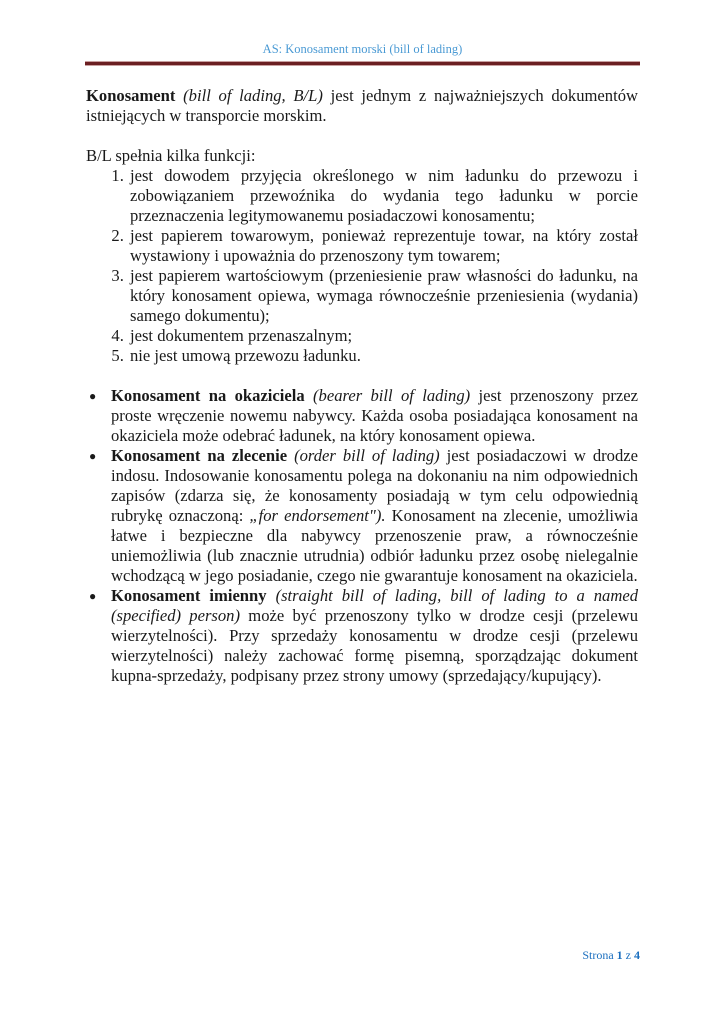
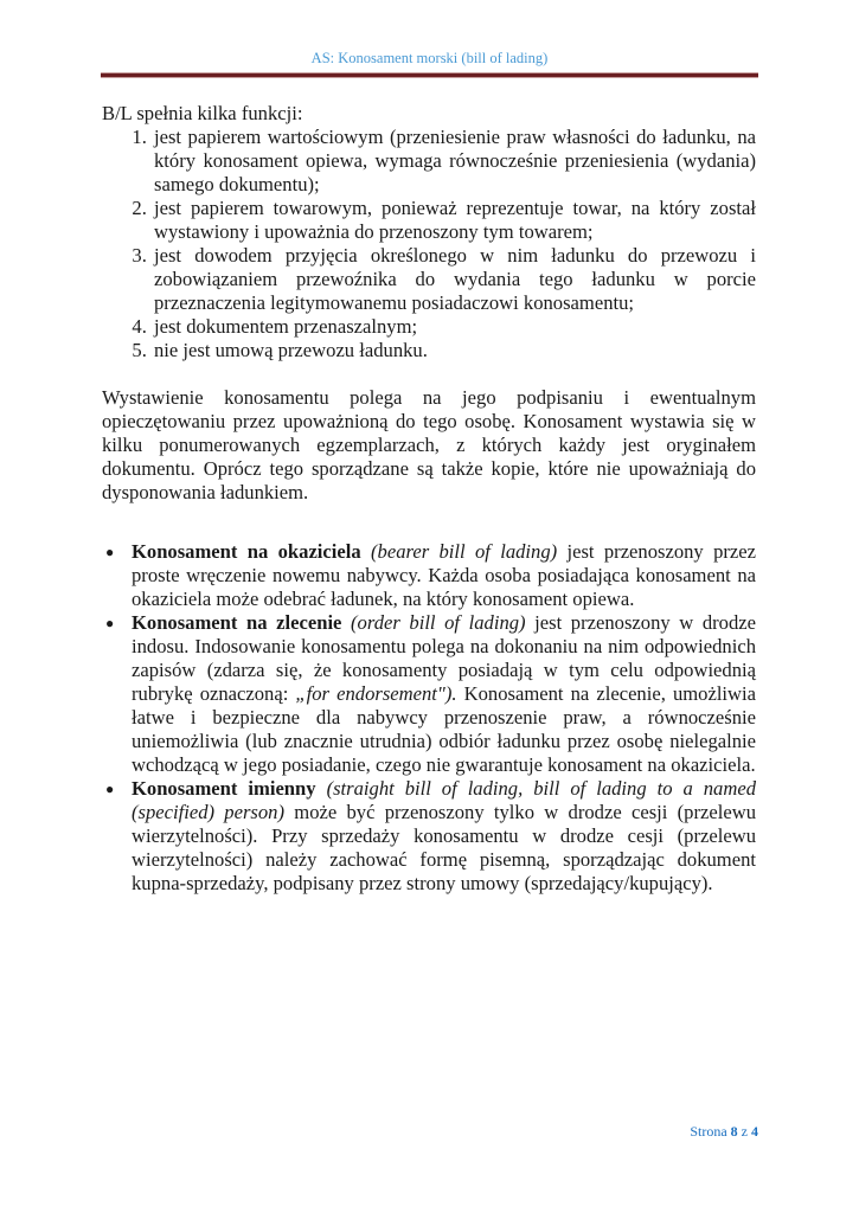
  AS: Konosament morski (bill of lading)
- Konosament (bill of lading, B/L) jest jednym z najważniejszych dokumentów istniejących w transporcie morskim.
  B/L spełnia kilka funkcji:
- jest dowodem przyjęcia określonego w nim ładunku do przewozu i zobowiązaniem przewoźnika do wydania tego ładunku w porcie przeznaczenia legitymowanemu posiadaczowi konosamentu;
+ jest papierem wartościowym (przeniesienie praw własności do ładunku, na który konosament opiewa, wymaga równocześnie przeniesienia (wydania) samego dokumentu);
  jest papierem towarowym, ponieważ reprezentuje towar, na który został wystawiony i upoważnia do przenoszony tym towarem;
- jest papierem wartościowym (przeniesienie praw własności do ładunku, na który konosament opiewa, wymaga równocześnie przeniesienia (wydania) samego dokumentu);
+ jest dowodem przyjęcia określonego w nim ładunku do przewozu i zobowiązaniem przewoźnika do wydania tego ładunku w porcie przeznaczenia legitymowanemu posiadaczowi konosamentu;
  jest dokumentem przenaszalnym;
  nie jest umową przewozu ładunku.
+ Wystawienie konosamentu polega na jego podpisaniu i ewentualnym opieczętowaniu przez upoważnioną do tego osobę. Konosament wystawia się w kilku ponumerowanych egzemplarzach, z których każdy jest oryginałem dokumentu. Oprócz tego sporządzane są także kopie, które nie upoważniają do dysponowania ładunkiem.
  ●
  Konosament na okaziciela (bearer bill of lading) jest przenoszony przez proste wręczenie nowemu nabywcy. Każda osoba posiadająca konosament na okaziciela może odebrać ładunek, na który konosament opiewa.
  ●
- Konosament na zlecenie (order bill of lading) jest posiadaczowi w drodze indosu. Indosowanie konosamentu polega na dokonaniu na nim odpowiednich zapisów (zdarza się, że konosamenty posiadają w tym celu odpowiednią rubrykę oznaczoną: „for endorsement"). Konosament na zlecenie, umożliwia łatwe i bezpieczne dla nabywcy przenoszenie praw, a równocześnie uniemożliwia (lub znacznie utrudnia) odbiór ładunku przez osobę nielegalnie wchodzącą w jego posiadanie, czego nie gwarantuje konosament na okaziciela.
+ Konosament na zlecenie (order bill of lading) jest przenoszony w drodze indosu. Indosowanie konosamentu polega na dokonaniu na nim odpowiednich zapisów (zdarza się, że konosamenty posiadają w tym celu odpowiednią rubrykę oznaczoną: „for endorsement"). Konosament na zlecenie, umożliwia łatwe i bezpieczne dla nabywcy przenoszenie praw, a równocześnie uniemożliwia (lub znacznie utrudnia) odbiór ładunku przez osobę nielegalnie wchodzącą w jego posiadanie, czego nie gwarantuje konosament na okaziciela.
  ●
  Konosament imienny (straight bill of lading, bill of lading to a named (specified) person) może być przenoszony tylko w drodze cesji (przelewu wierzytelności). Przy sprzedaży konosamentu w drodze cesji (przelewu wierzytelności) należy zachować formę pisemną, sporządzając dokument kupna-sprzedaży, podpisany przez strony umowy (sprzedający/kupujący).
- Strona 1 z 4
+ Strona 8 z 4
